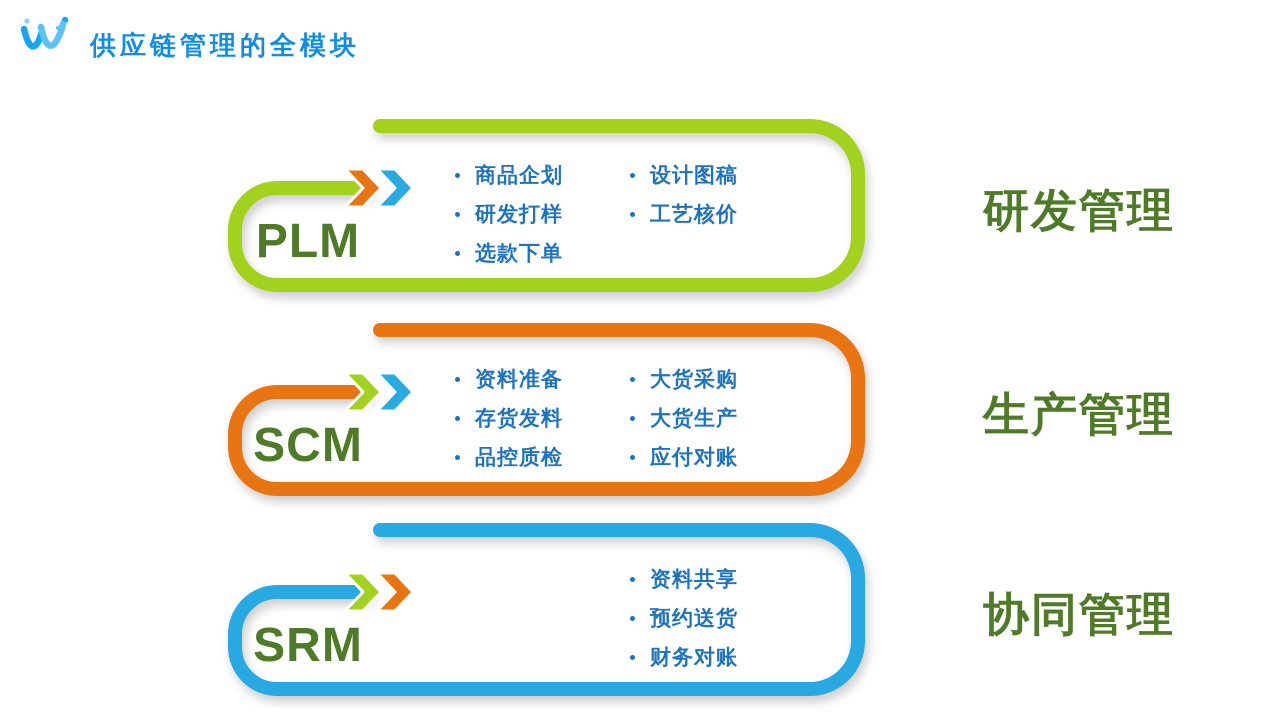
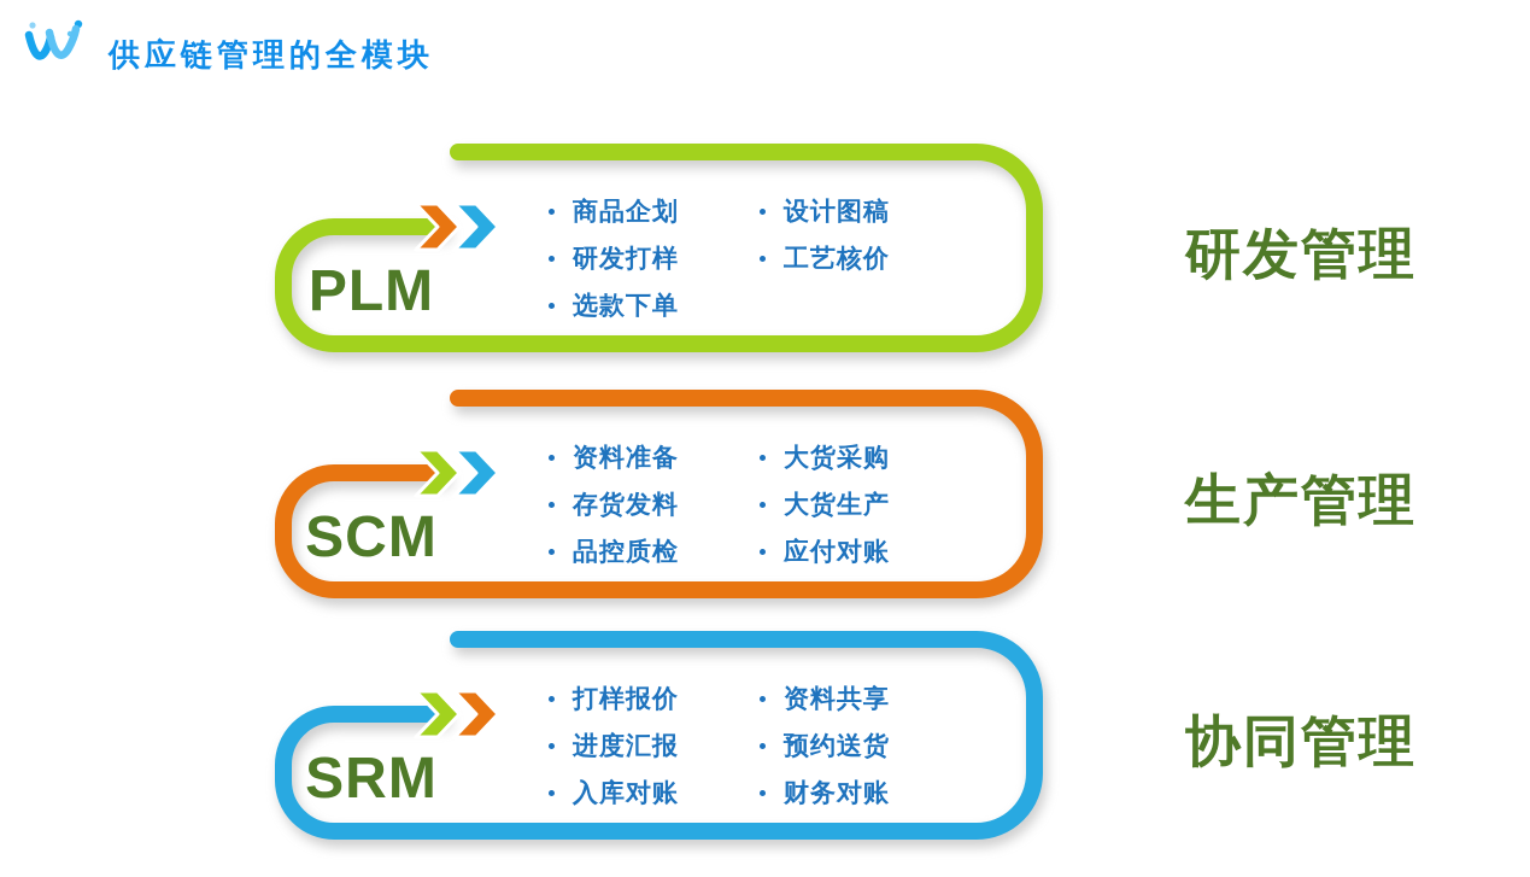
  供应链管理的全模块
  PLM
  商品企划
  研发打样
  选款下单
  设计图稿
  工艺核价
  研发管理
  SCM
  资料准备
  存货发料
  品控质检
  大货采购
  大货生产
  应付对账
  生产管理
  SRM
+ 打样报价
+ 进度汇报
+ 入库对账
  资料共享
  预约送货
  财务对账
  协同管理
